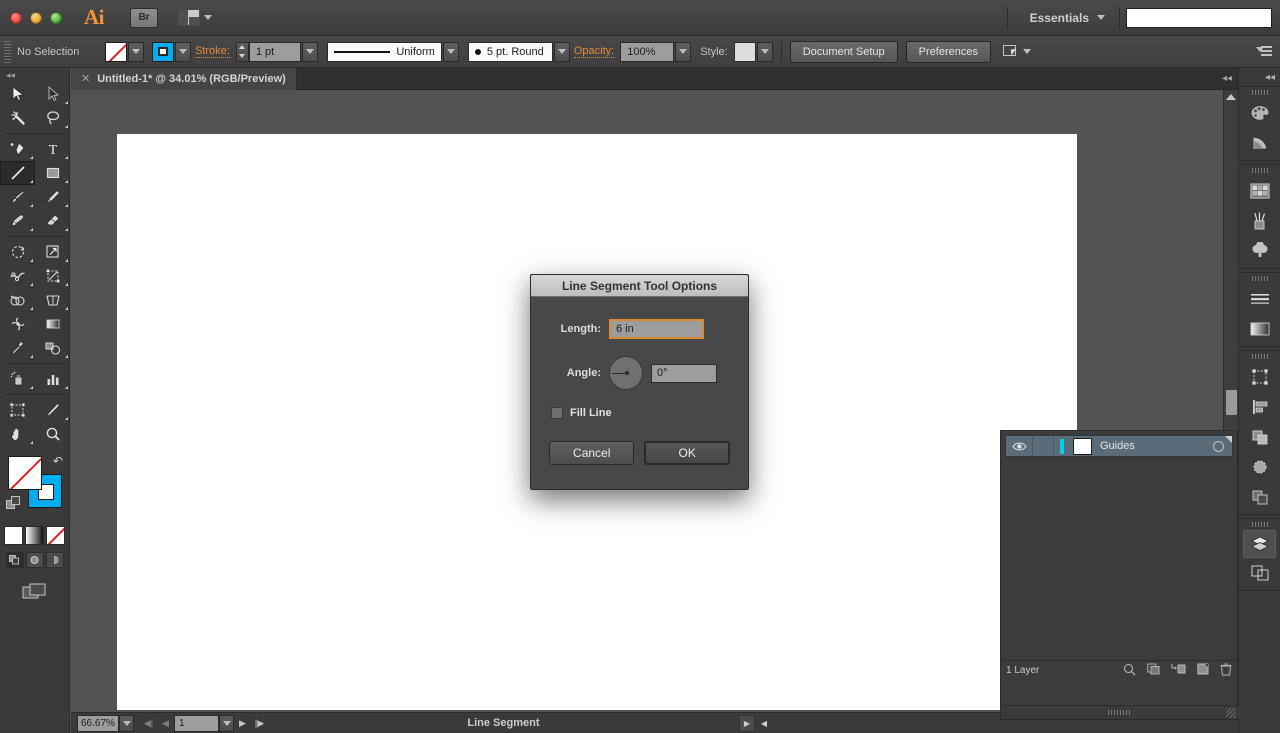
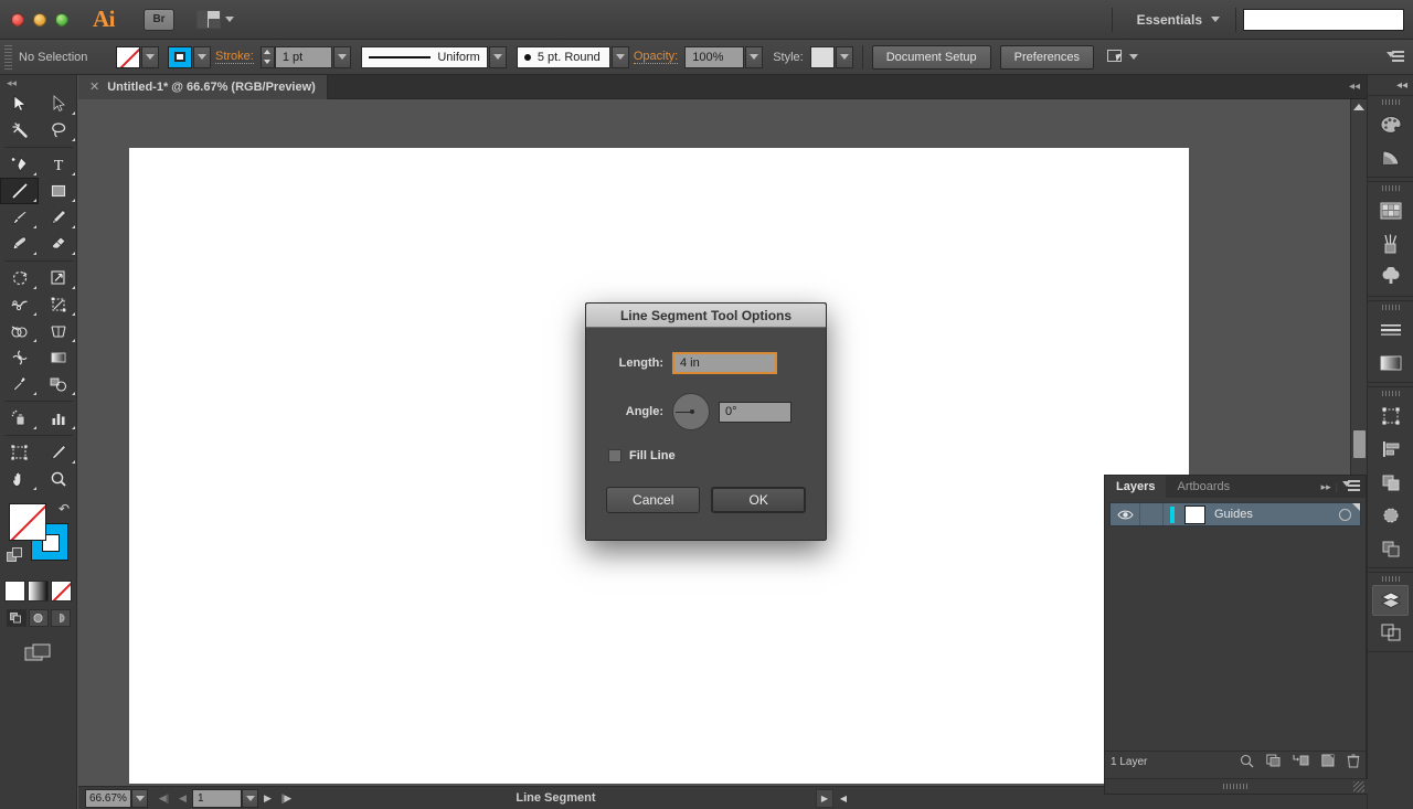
  Ai
  Br
  Essentials
  No Selection
  Stroke:
  1 pt
  Uniform
  5 pt. Round
  Opacity:
  100%
  Style:
  Document Setup
  Preferences
  ◂◂
  T
  ↶
  ✕
- Untitled-1* @ 34.01% (RGB/Preview)
+ Untitled-1* @ 66.67% (RGB/Preview)
  ◂◂
  66.67%
  ◀|
  ◀
  1
  ▶
  |▶
  Line Segment
  ▶
  ◀
  ◂◂
+ Layers
+ Artboards
+ ▸▸
  Guides
  1 Layer
  Line Segment Tool Options
  Length:
- 6 in
+ 4 in
  Angle:
  0°
  Fill Line
  Cancel
  OK
